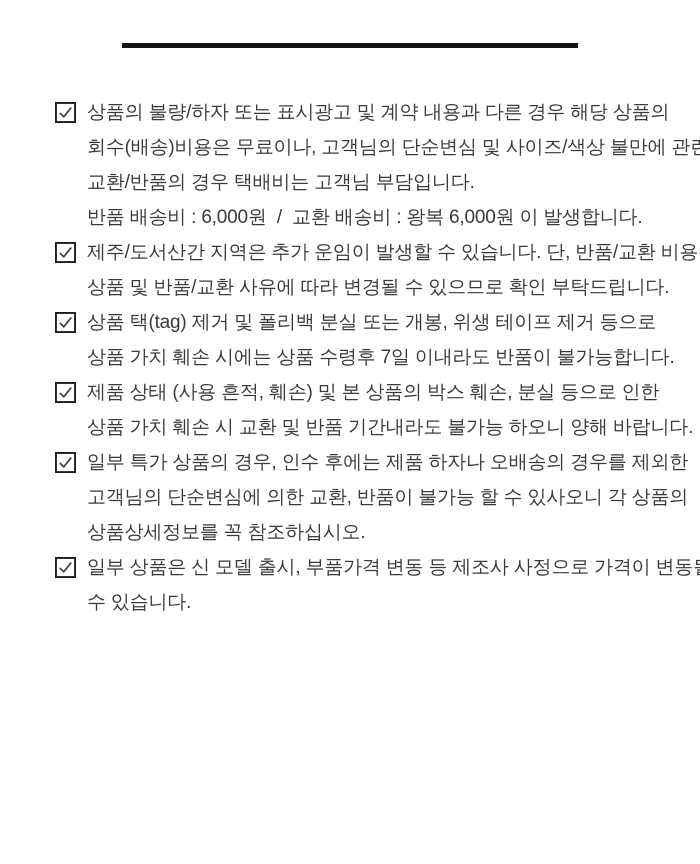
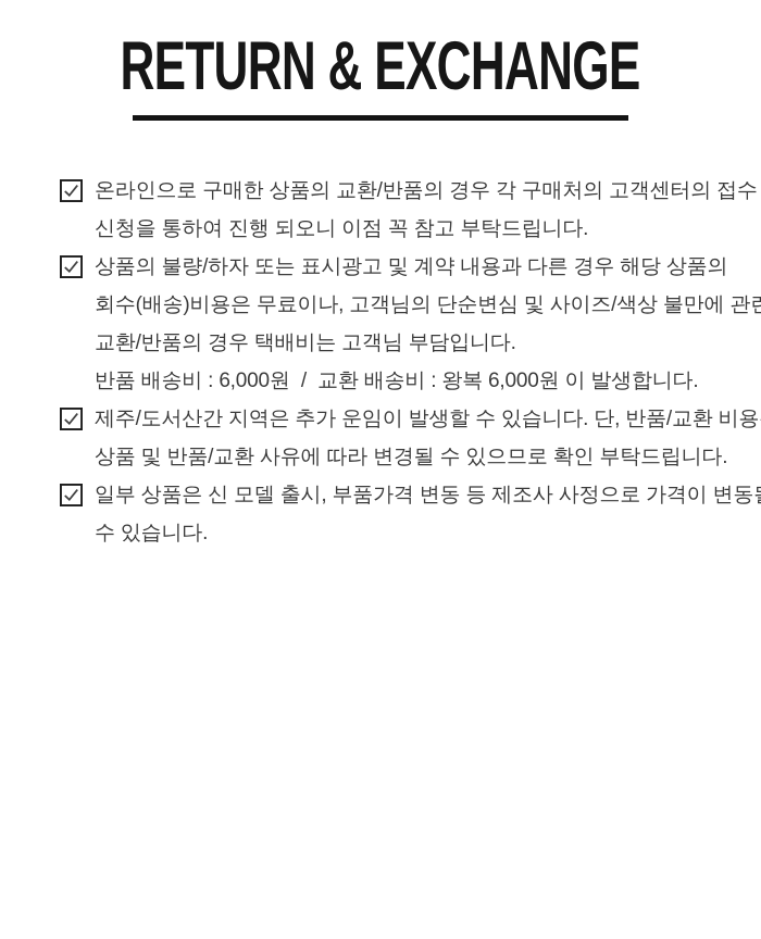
+ RETURN & EXCHANGE
+ 온라인으로 구매한 상품의 교환/반품의 경우 각 구매처의 고객센터의 접수
+ 신청을 통하여 진행 되오니 이점 꼭 참고 부탁드립니다.
  상품의 불량/하자 또는 표시광고 및 계약 내용과 다른 경우 해당 상품의
  회수(배송)비용은 무료이나, 고객님의 단순변심 및 사이즈/색상 불만에 관
  교환/반품의 경우 택배비는 고객님 부담입니다.
  반품 배송비 : 6,000원 / 교환 배송비 : 왕복 6,000원 이 발생합니다.
  제주/도서산간 지역은 추가 운임이 발생할 수 있습니다. 단, 반품/교환 비용
  상품 및 반품/교환 사유에 따라 변경될 수 있으므로 확인 부탁드립니다.
- 상품 택(tag) 제거 및 폴리백 분실 또는 개봉, 위생 테이프 제거 등으로
- 상품 가치 훼손 시에는 상품 수령후 7일 이내라도 반품이 불가능합니다.
- 제품 상태 (사용 흔적, 훼손) 및 본 상품의 박스 훼손, 분실 등으로 인한
- 상품 가치 훼손 시 교환 및 반품 기간내라도 불가능 하오니 양해 바랍니다.
- 일부 특가 상품의 경우, 인수 후에는 제품 하자나 오배송의 경우를 제외한
- 고객님의 단순변심에 의한 교환, 반품이 불가능 할 수 있사오니 각 상품의
- 상품상세정보를 꼭 참조하십시오.
  일부 상품은 신 모델 출시, 부품가격 변동 등 제조사 사정으로 가격이 변동
  수 있습니다.
